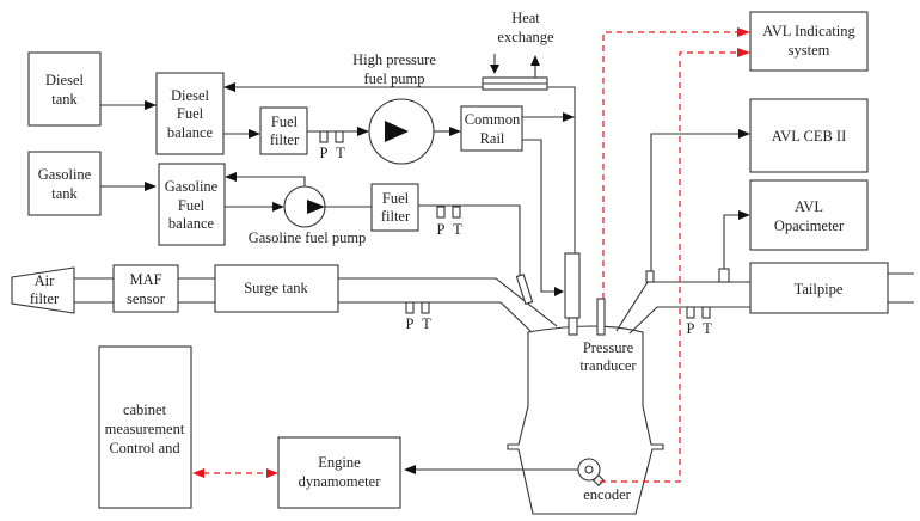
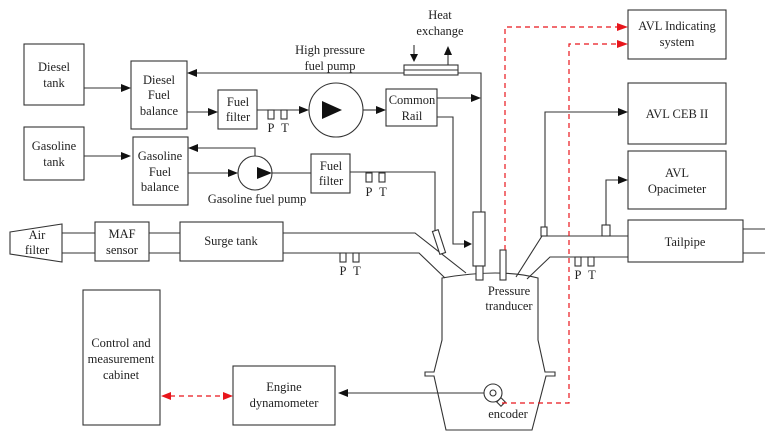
  Diesel
  tank
  Diesel
  Fuel
  balance
  Fuel
  filter
  P
  T
  High pressure
  fuel pump
  Common
  Rail
  Heat
  exchange
  Gasoline
  tank
  Gasoline
  Fuel
  balance
  Gasoline fuel pump
  Fuel
  filter
  P
  T
  Air
  filter
  MAF
  sensor
  Surge tank
  P
  T
  Pressure
  tranducer
  encoder
  P
  T
  Tailpipe
  AVL CEB II
  AVL
  Opacimeter
  AVL Indicating
  system
- cabinet
+ Control and
  measurement
- Control and
+ cabinet
  Engine
  dynamometer
